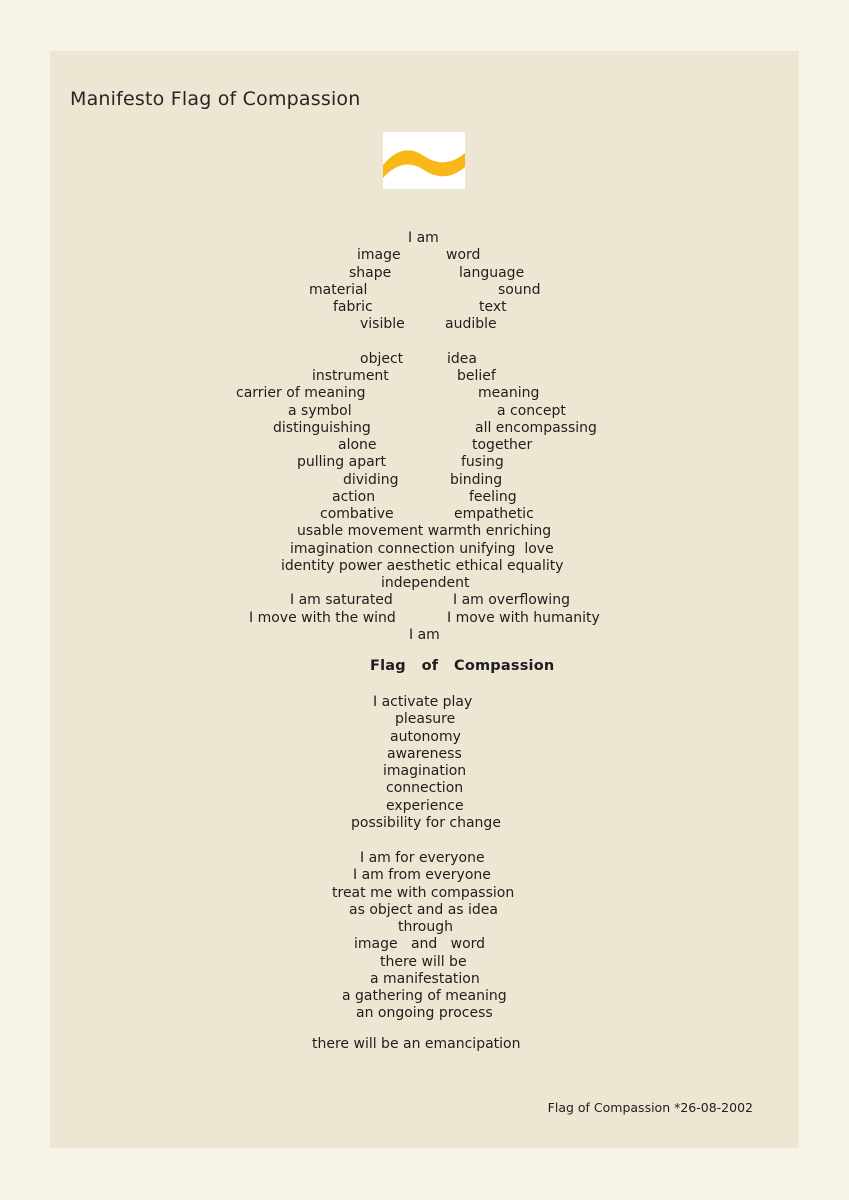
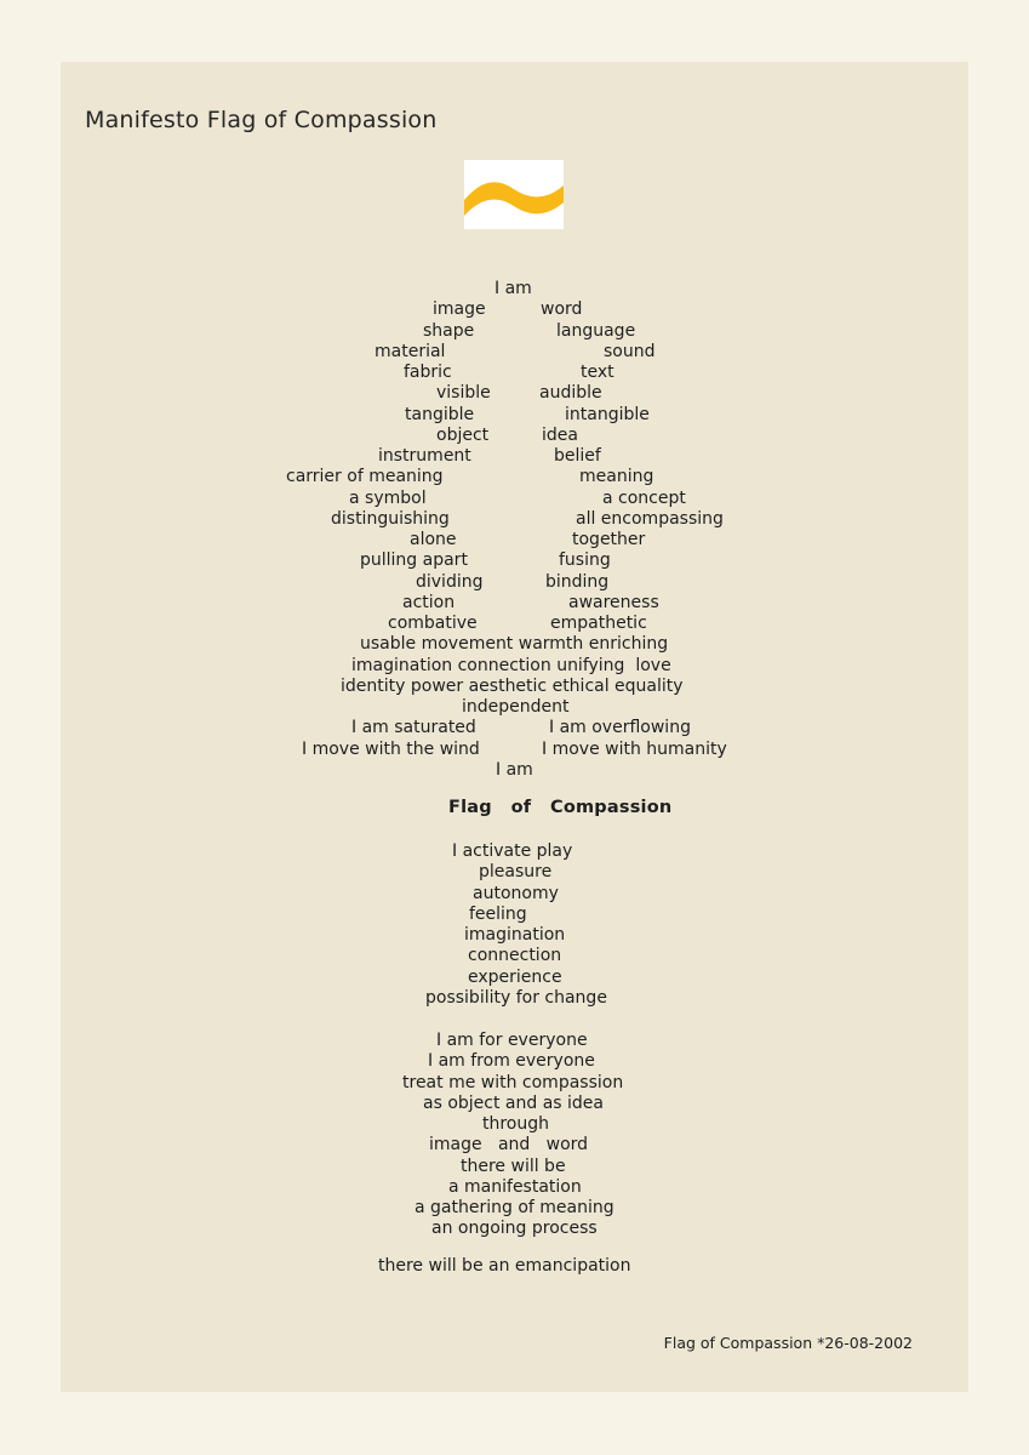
  Manifesto Flag of Compassion
  I am
  image
  word
  shape
  language
  material
  sound
  fabric
  text
  visible
  audible
+ tangible
+ intangible
  object
  idea
  instrument
  belief
  carrier of meaning
  meaning
  a symbol
  a concept
  distinguishing
  all encompassing
  alone
  together
  pulling apart
  fusing
  dividing
  binding
  action
- feeling
+ awareness
  combative
  empathetic
  usable movement warmth enriching
  imagination connection unifying love
  identity power aesthetic ethical equality
  independent
  I am saturated
  I am overflowing
  I move with the wind
  I move with humanity
  I am
  Flag of Compassion
  I activate play
  pleasure
  autonomy
- awareness
+ feeling
  imagination
  connection
  experience
  possibility for change
  I am for everyone
  I am from everyone
  treat me with compassion
  as object and as idea
  through
  image and word
  there will be
  a manifestation
  a gathering of meaning
  an ongoing process
  there will be an emancipation
  Flag of Compassion *26-08-2002
